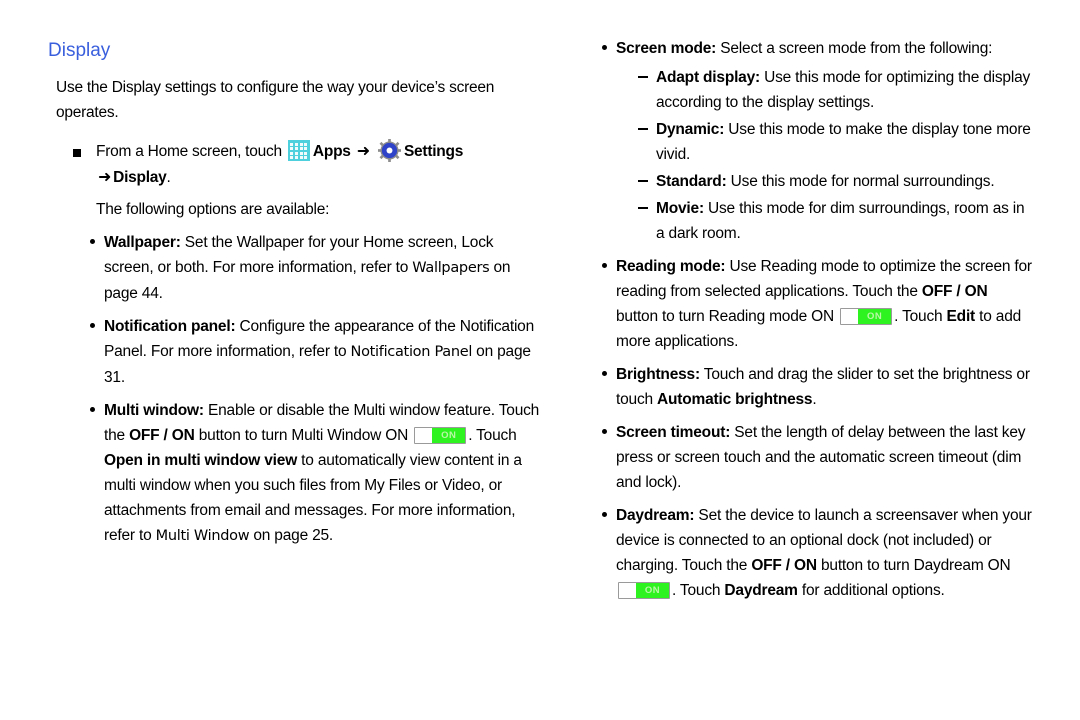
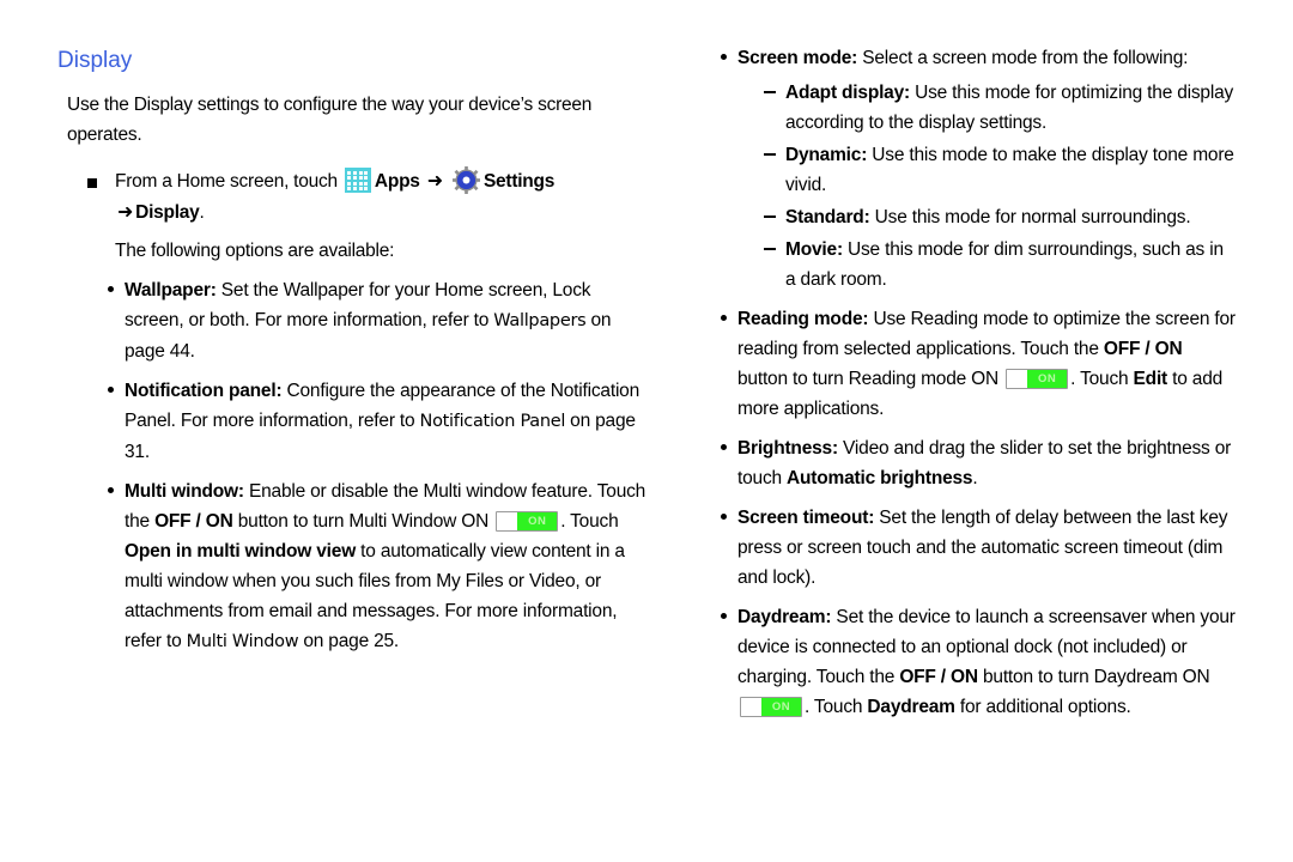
  Display
  Use the Display settings to configure the way your device’s screen operates.
  From a Home screen, touch Apps ➜ Settings
  ➜Display.
  The following options are available:
  Wallpaper: Set the Wallpaper for your Home screen, Lock screen, or both. For more information, refer to Wallpapers on page 44.
  Notification panel: Configure the appearance of the Notification Panel. For more information, refer to Notification Panel on page 31.
  Multi window: Enable or disable the Multi window feature. Touch the OFF / ON button to turn Multi Window ON
  ON
  . Touch Open in multi window view to automatically view content in a multi window when you such files from My Files or Video, or attachments from email and messages. For more information, refer to Multi Window on page 25.
  Screen mode: Select a screen mode from the following:
  Adapt display: Use this mode for optimizing the display according to the display settings.
  Dynamic: Use this mode to make the display tone more vivid.
  Standard: Use this mode for normal surroundings.
- Movie: Use this mode for dim surroundings, room as in a dark room.
+ Movie: Use this mode for dim surroundings, such as in a dark room.
  Reading mode: Use Reading mode to optimize the screen for reading from selected applications. Touch the OFF / ON button to turn Reading mode ON
  ON
  . Touch Edit to add more applications.
- Brightness: Touch and drag the slider to set the brightness or touch Automatic brightness.
+ Brightness: Video and drag the slider to set the brightness or touch Automatic brightness.
  Screen timeout: Set the length of delay between the last key press or screen touch and the automatic screen timeout (dim and lock).
  Daydream: Set the device to launch a screensaver when your device is connected to an optional dock (not included) or charging. Touch the OFF / ON button to turn Daydream ON
  ON
  . Touch Daydream for additional options.
